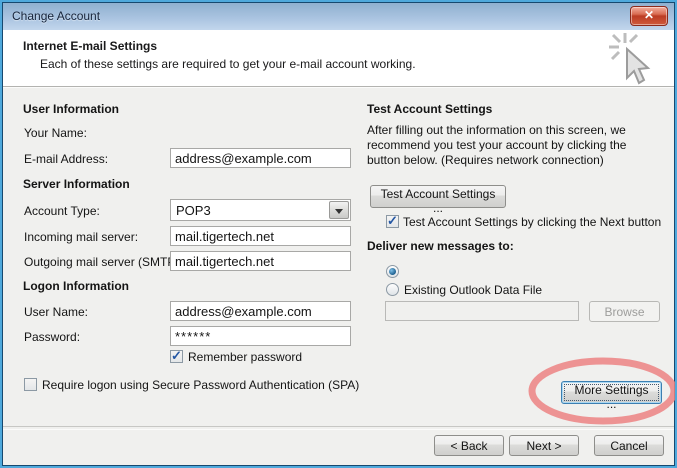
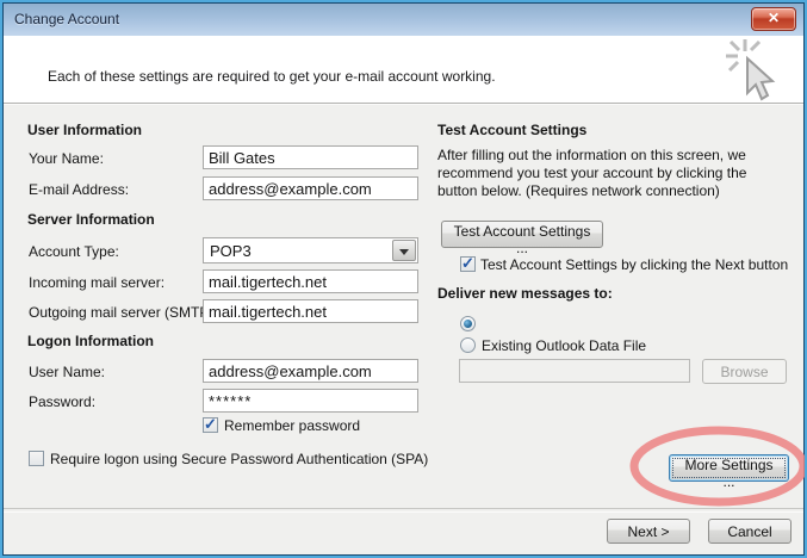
  Change Account
  ✕
- Internet E-mail Settings
  Each of these settings are required to get your e-mail account working.
  User Information
  Your Name:
+ Bill Gates
  E-mail Address:
  address@example.com
  Server Information
  Account Type:
  POP3
  Incoming mail server:
  mail.tigertech.net
  Outgoing mail server (SMT
  mail.tigertech.net
  Logon Information
  User Name:
  address@example.com
  Password:
  ******
  Remember password
  Require logon using Secure Password Authentication (SPA)
  Test Account Settings
  After filling out the information on this screen, we recommend you test your account by clicking the button below. (Requires network connection)
  Test Account Settings ...
  Test Account Settings by clicking the Next button
  Deliver new messages to:
  Existing Outlook Data File
  Browse
  More Settings ...
- < Back
  Next >
  Cancel
